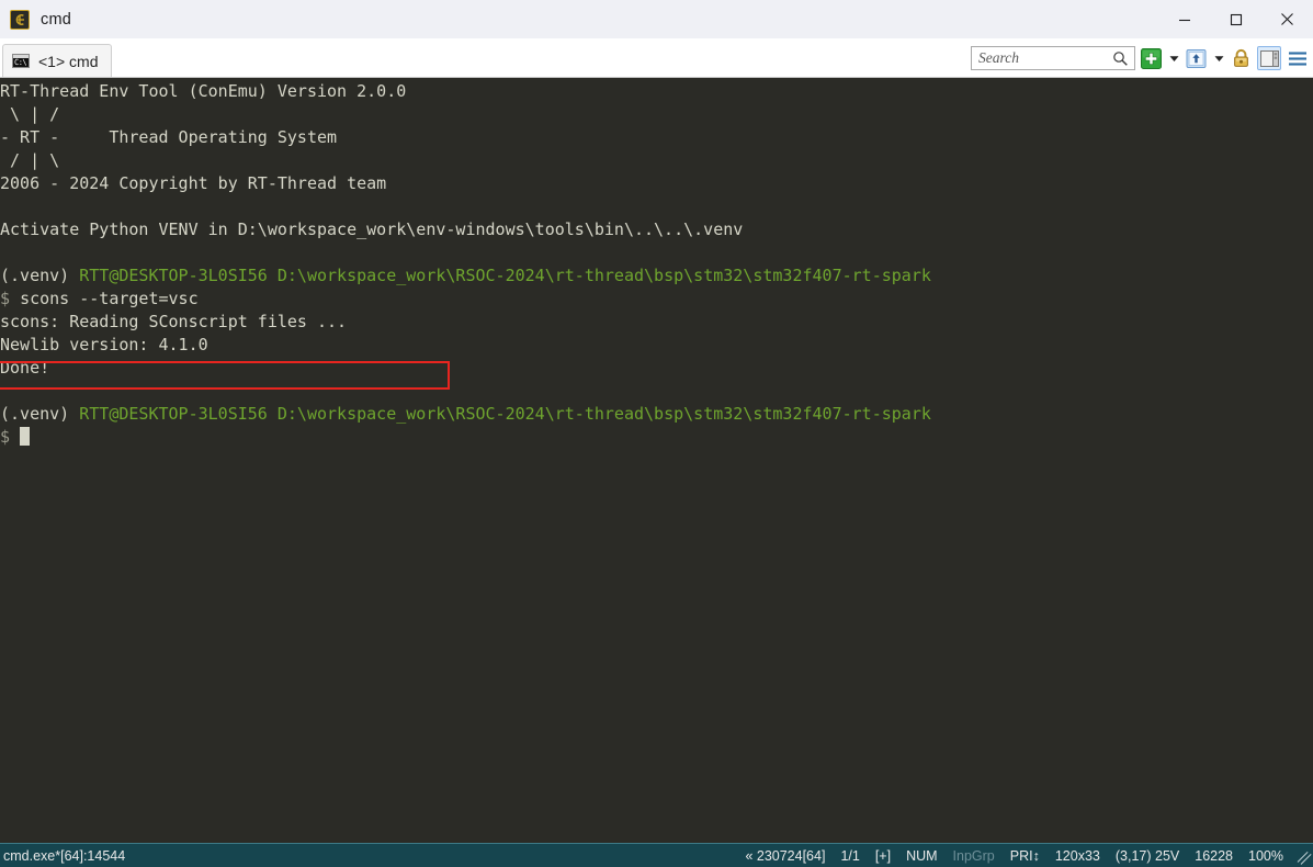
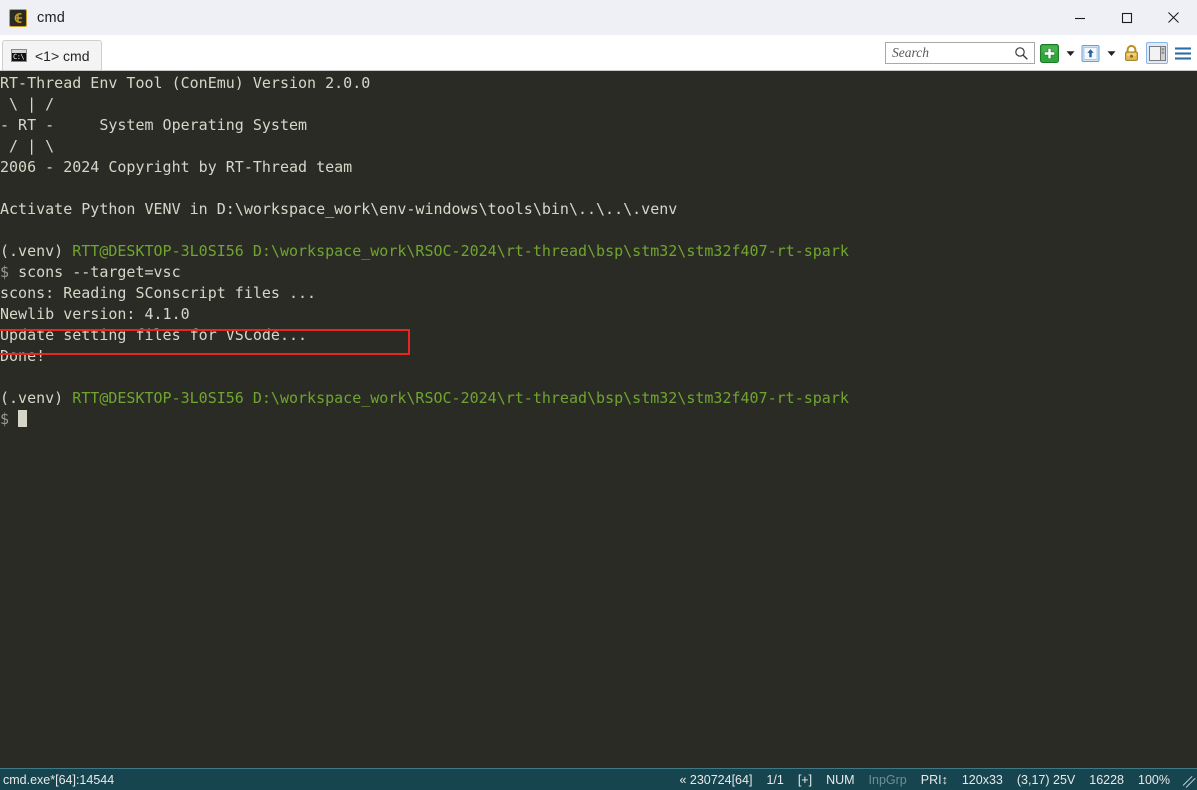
  cmd
  C:\
  <1> cmd
  Search
  RT-Thread Env Tool (ConEmu) Version 2.0.0
  \ | /
- - RT - Thread Operating System
+ - RT - System Operating System
  / | \
  2006 - 2024 Copyright by RT-Thread team
  Activate Python VENV in D:\workspace_work\env-windows\tools\bin\..\..\.venv
  (.venv) RTT@DESKTOP-3L0SI56 D:\workspace_work\RSOC-2024\rt-thread\bsp\stm32\stm32f407-rt-spark
  $ scons --target=vsc
  scons: Reading SConscript files ...
  Newlib version: 4.1.0
+ Update setting files for VSCode...
  Done!
  (.venv) RTT@DESKTOP-3L0SI56 D:\workspace_work\RSOC-2024\rt-thread\bsp\stm32\stm32f407-rt-spark
  $
  cmd.exe*[64]:14544
  « 230724[64]
  1/1
  [+]
  NUM
  InpGrp
  PRI↕
  120x33
  (3,17) 25V
  16228
  100%
